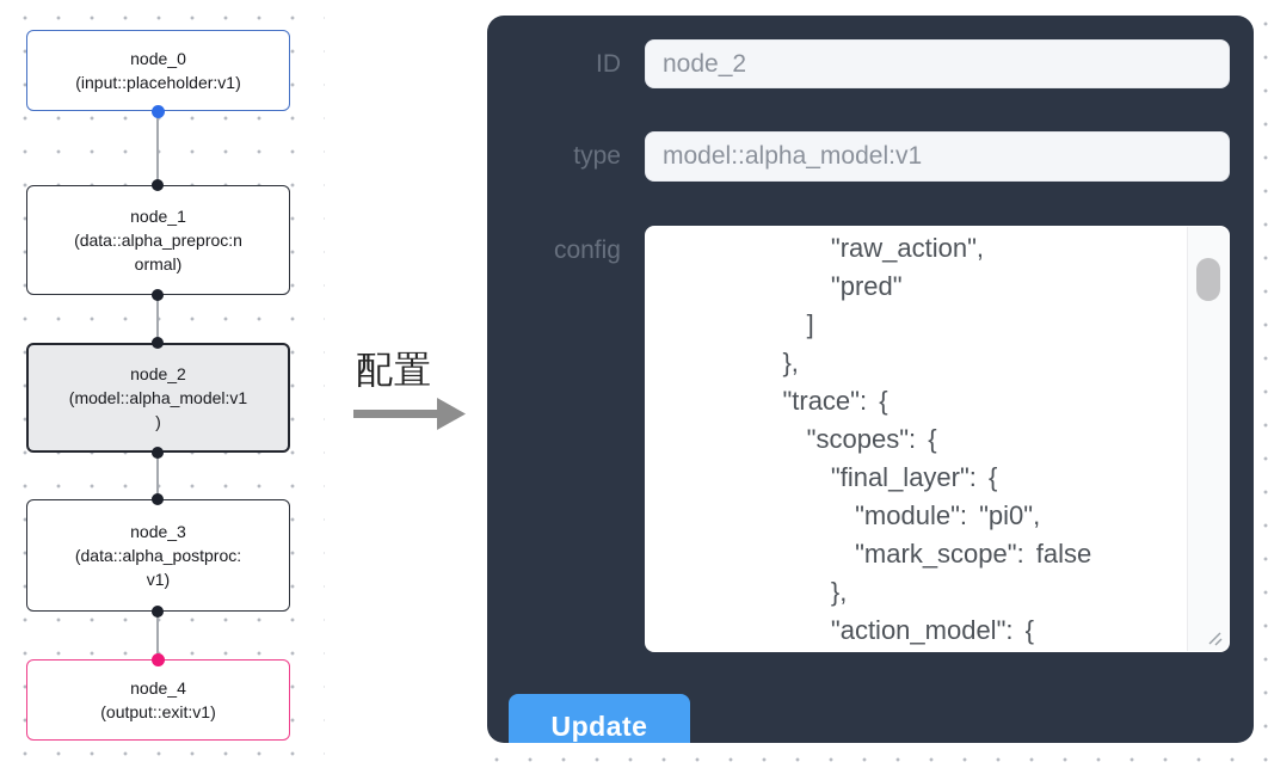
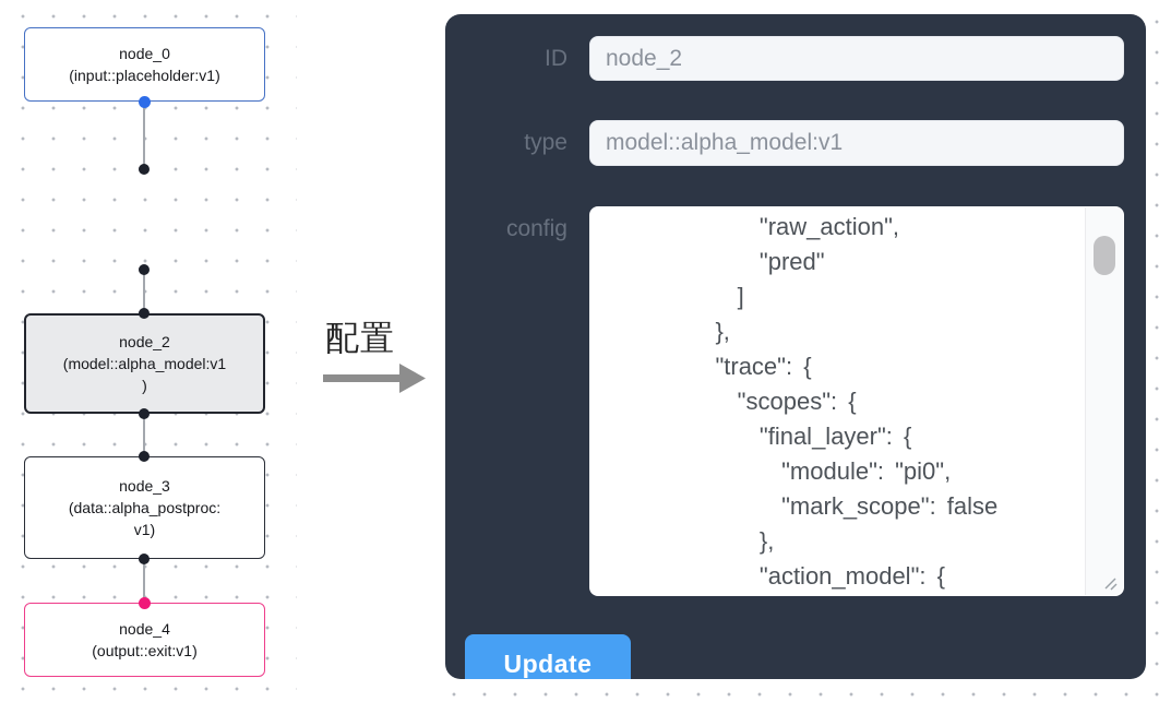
  node_0
  (input::placeholder:v1)
- node_1
- (data::alpha_preproc:n
- ormal)
  node_2
  (model::alpha_model:v1
  )
  node_3
  (data::alpha_postproc:
  v1)
  node_4
  (output::exit:v1)
  配置
  ID
  node_2
  type
  model::alpha_model:v1
  config
  "raw_action",
  "pred"
  ]
  },
  "trace": {
  "scopes": {
  "final_layer": {
  "module": "pi0",
  "mark_scope": false
  },
  "action_model": {
  Update
